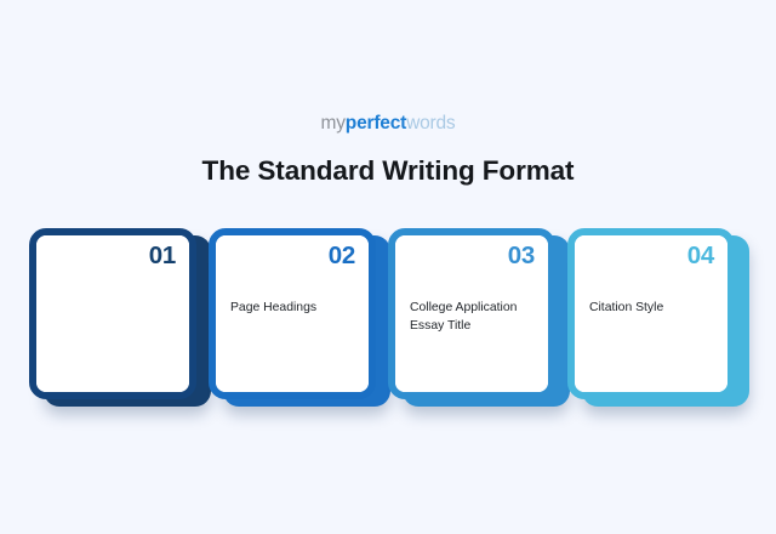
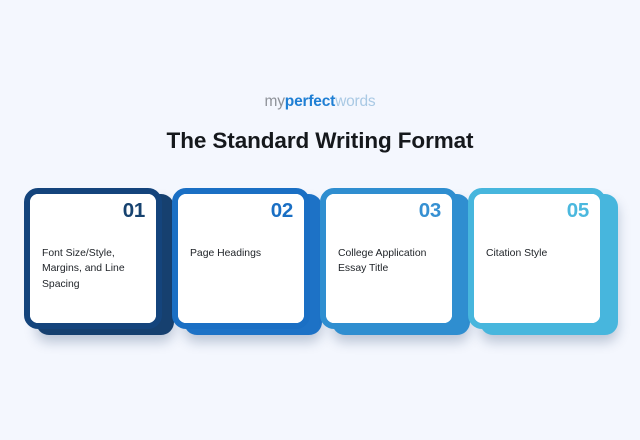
  myperfectwords
  The Standard Writing Format
  01
+ Font Size/Style, Margins, and Line Spacing
  02
  Page Headings
  03
  College Application Essay Title
- 04
+ 05
  Citation Style
